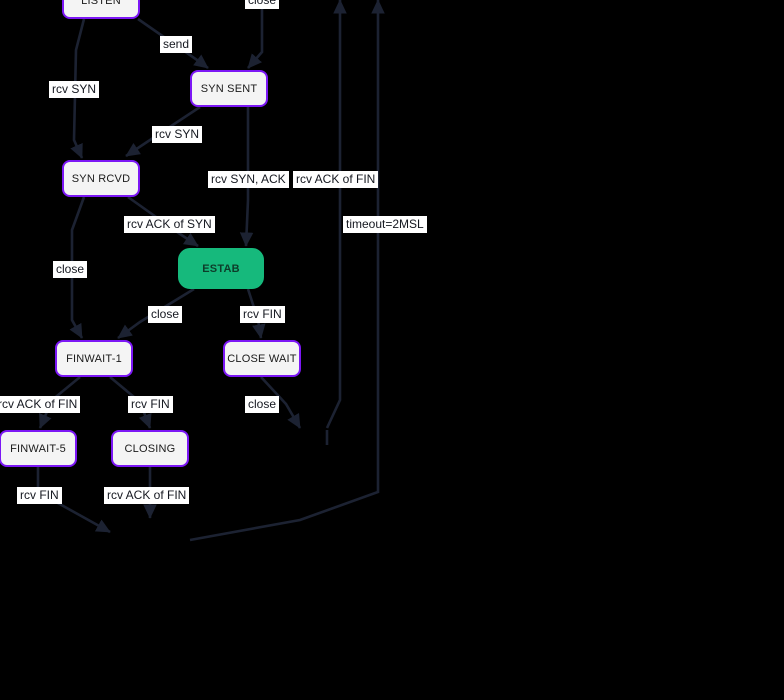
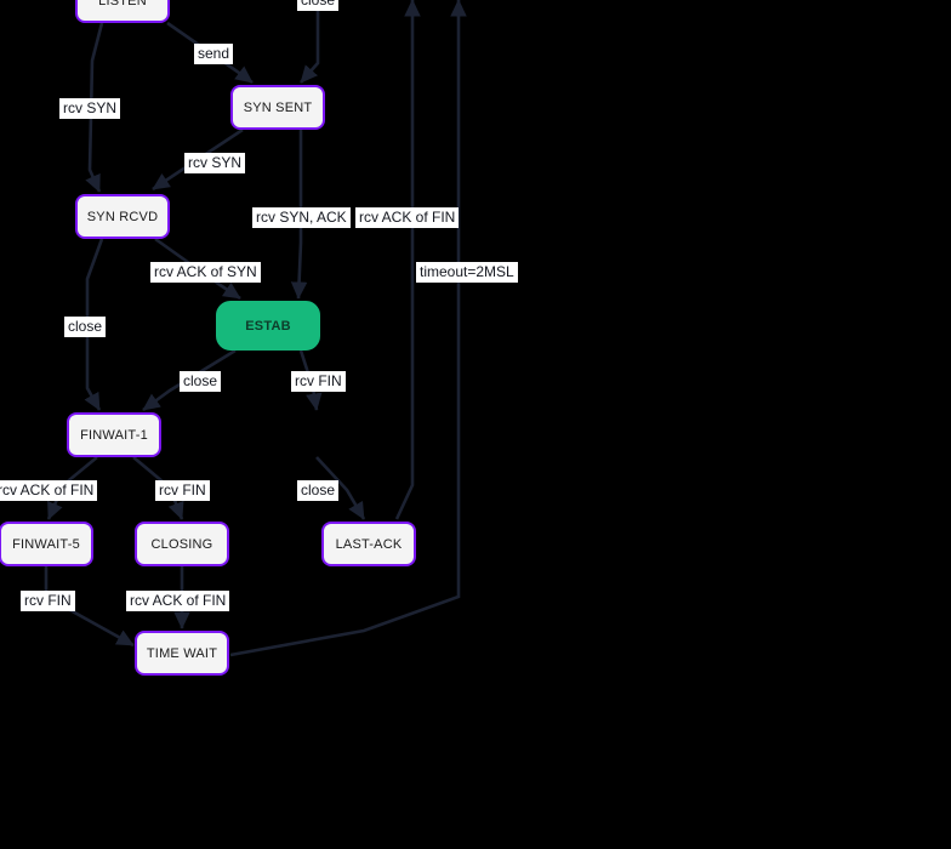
  LISTEN
  SYN SENT
  SYN RCVD
  ESTAB
  FINWAIT-1
- CLOSE WAIT
  FINWAIT-5
  CLOSING
+ LAST-ACK
+ TIME WAIT
  close
  send
  rcv SYN
  rcv SYN
  rcv SYN, ACK
  rcv ACK of FIN
  rcv ACK of SYN
  timeout=2MSL
  close
  close
  rcv FIN
  rcv ACK of FIN
  rcv FIN
  close
  rcv FIN
  rcv ACK of FIN
